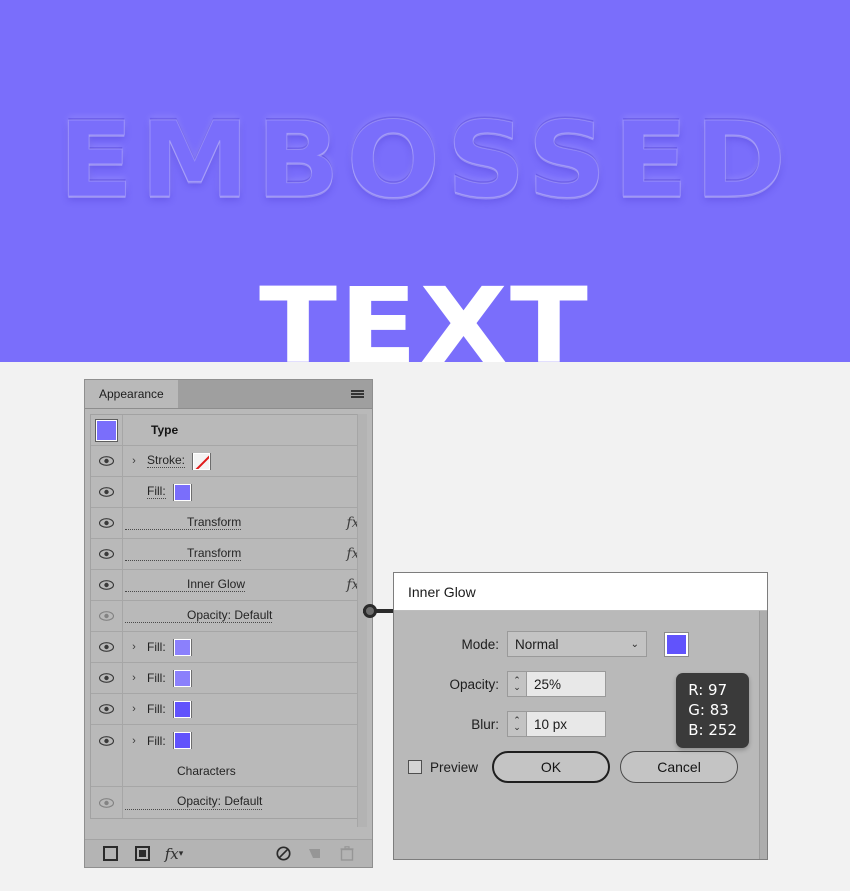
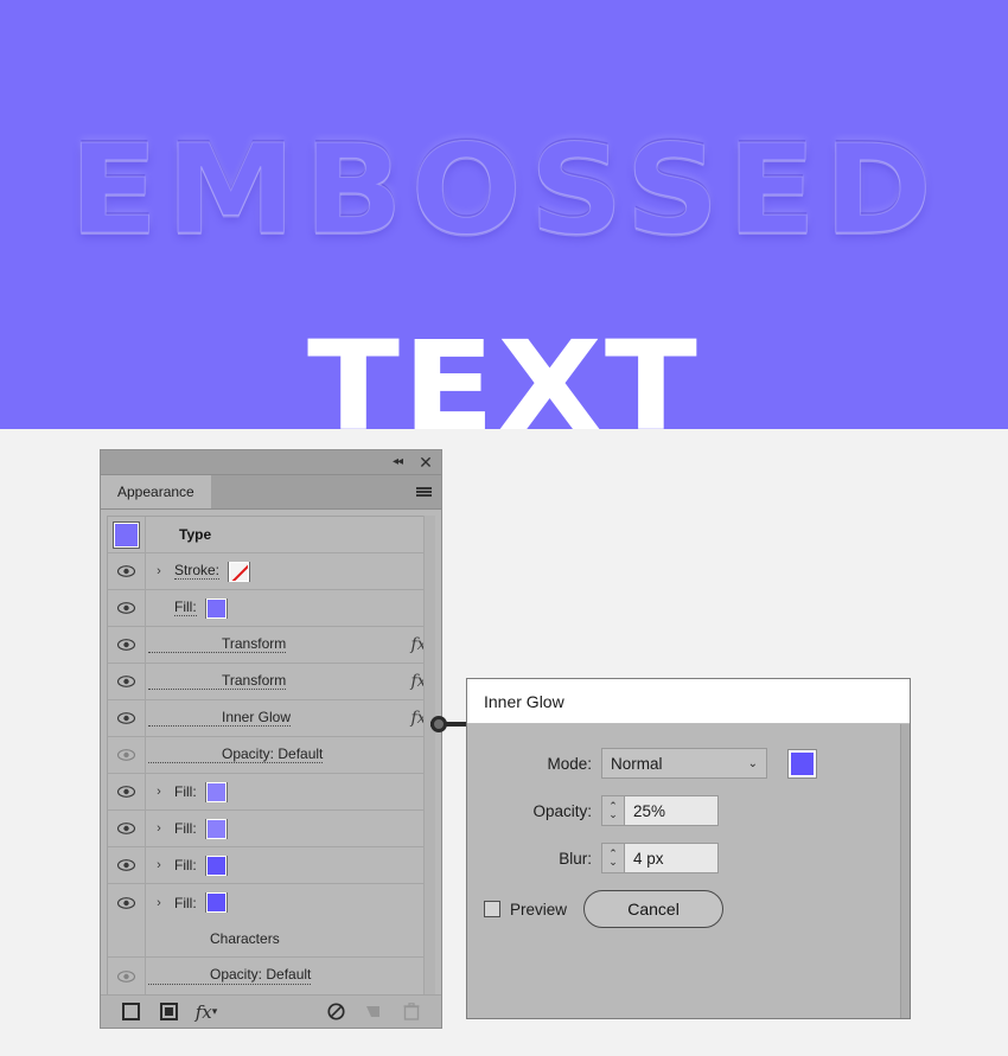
  EMBOSSED
  TEXT
+ ◂◂
+ ✕
  Appearance
  Type
  ›
  Stroke:
  Fill:
  Transform
  fx
  Transform
  fx
  Inner Glow
  fx
  Opacity: Default
  ›
  Fill:
  ›
  Fill:
  ›
  Fill:
  ›
  Fill:
  Characters
  Opacity: Default
  fx
  ▾
  Inner Glow
  Mode:
  Normal
  ⌄
  Opacity:
  ⌃
  ⌄
  25%
  Blur:
  ⌃
  ⌄
- 10 px
+ 4 px
  Preview
- OK
  Cancel
- R: 97
- G: 83
- B: 252
